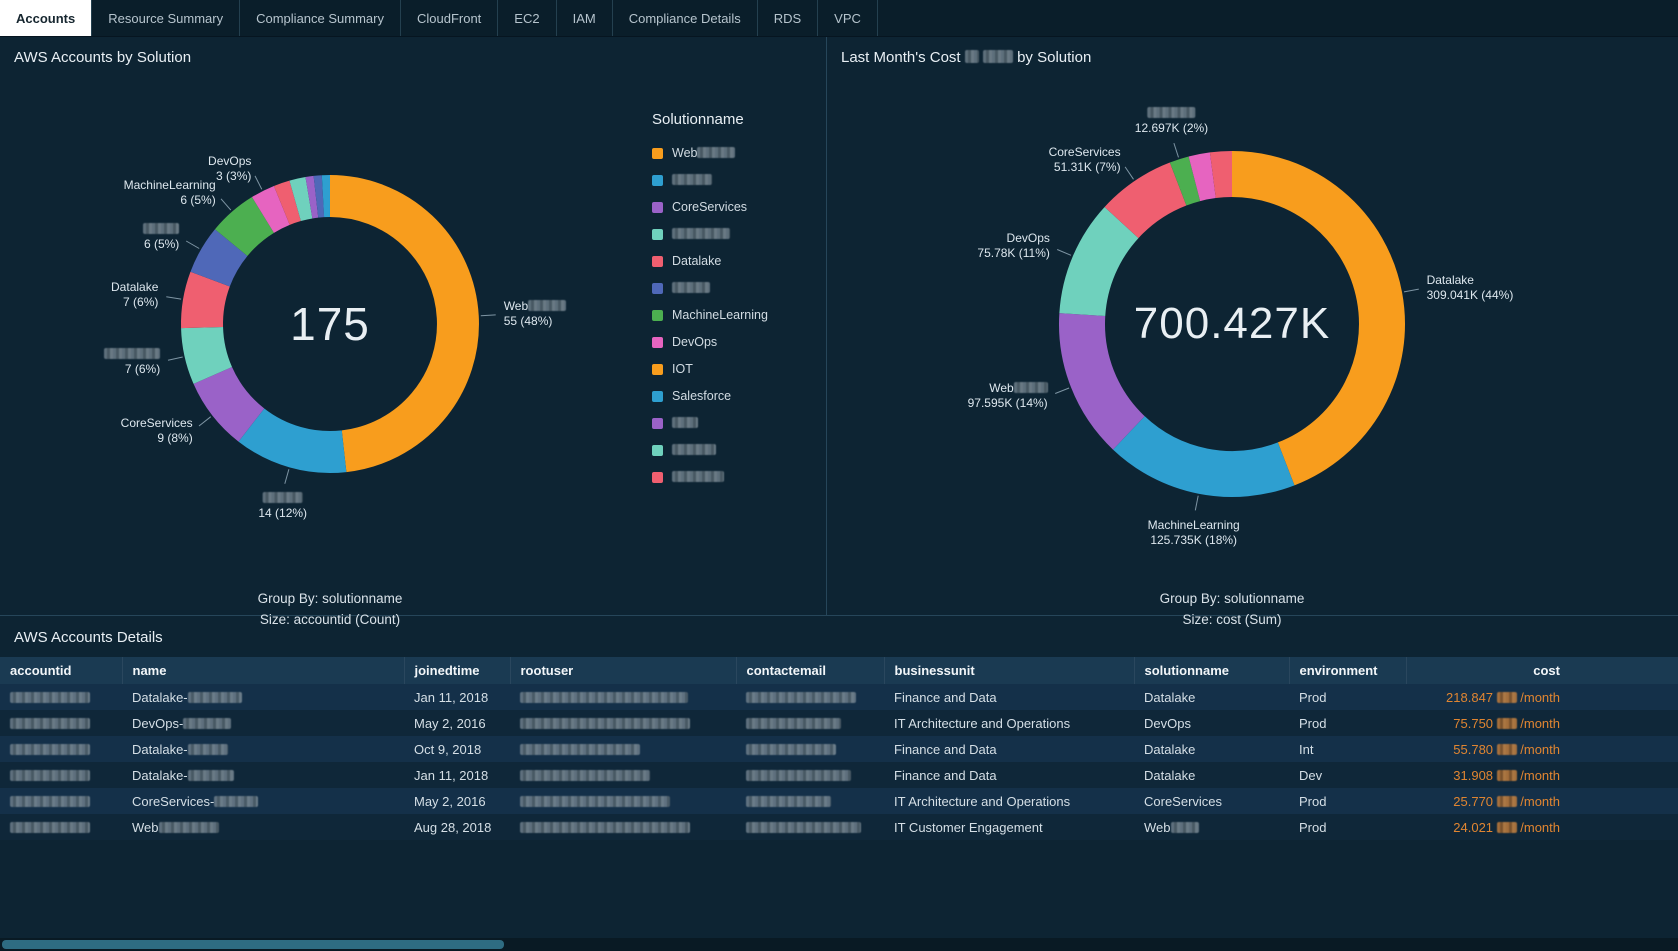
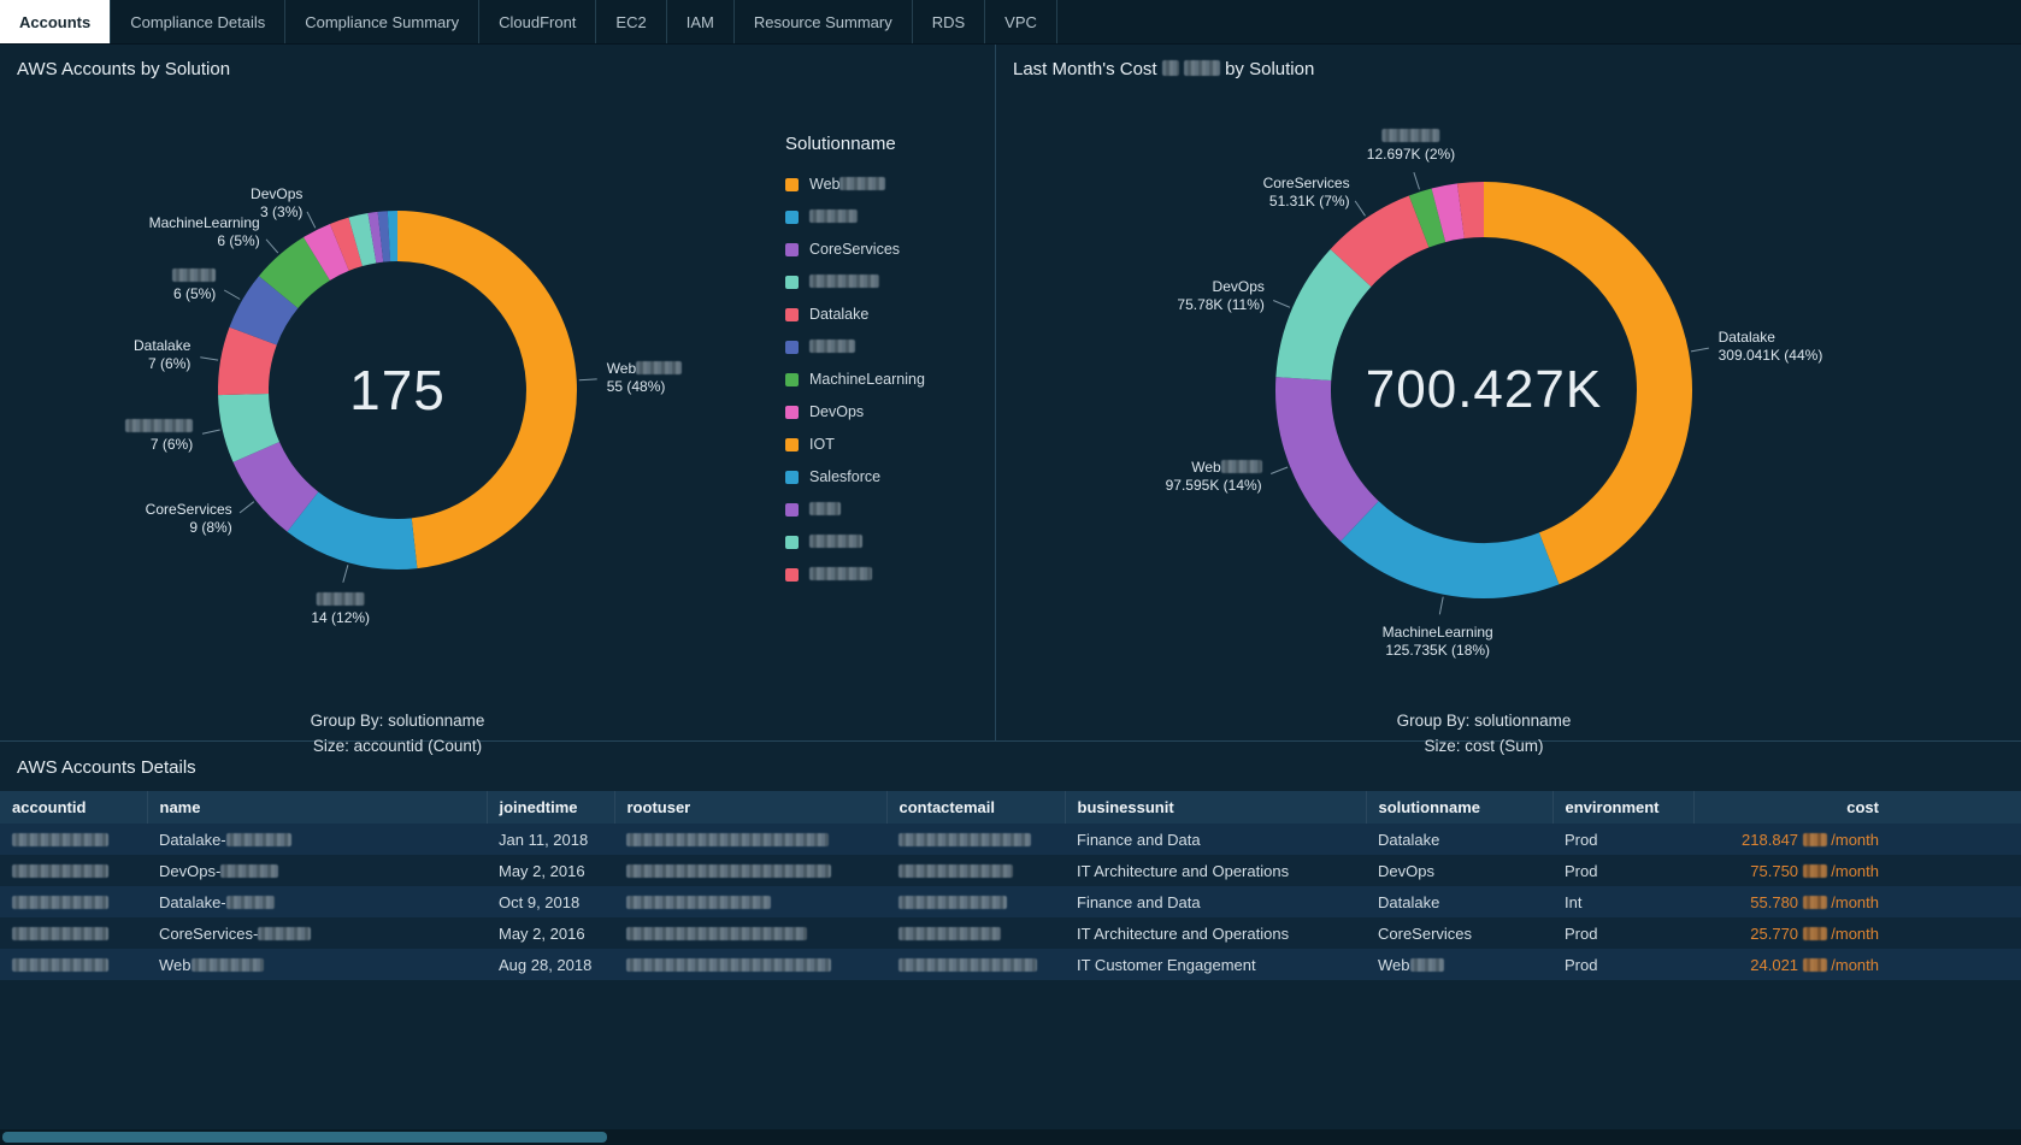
  Accounts
- Resource Summary
+ Compliance Details
  Compliance Summary
  CloudFront
  EC2
  IAM
- Compliance Details
+ Resource Summary
  RDS
  VPC
  AWS Accounts by Solution
  175
  Group By: solutionname
  Size: accountid (Count)
  Solutionname
  Web
  CoreServices
  Datalake
  MachineLearning
  DevOps
  IOT
  Salesforce
  Web
  55 (48%)
  14 (12%)
  CoreServices
  9 (8%)
  7 (6%)
  Datalake
  7 (6%)
  6 (5%)
  MachineLearning
  6 (5%)
  DevOps
  3 (3%)
  Last Month's Cost by Solution
  700.427K
  Group By: solutionname
  Size: cost (Sum)
  Datalake
  309.041K (44%)
  MachineLearning
  125.735K (18%)
  Web
  97.595K (14%)
  DevOps
  75.78K (11%)
  CoreServices
  51.31K (7%)
  12.697K (2%)
  AWS Accounts Details
  accountid	name	joinedtime	rootuser	contactemail	businessunit	solutionname	environment	cost
  	Datalake-	Jan 11, 2018			Finance and Data	Datalake	Prod	218.847 /month
  	DevOps-	May 2, 2016			IT Architecture and Operations	DevOps	Prod	75.750 /month
  	Datalake-	Oct 9, 2018			Finance and Data	Datalake	Int	55.780 /month
- 	Datalake-	Jan 11, 2018			Finance and Data	Datalake	Dev	31.908 /month
  	CoreServices-	May 2, 2016			IT Architecture and Operations	CoreServices	Prod	25.770 /month
  	Web	Aug 28, 2018			IT Customer Engagement	Web	Prod	24.021 /month
